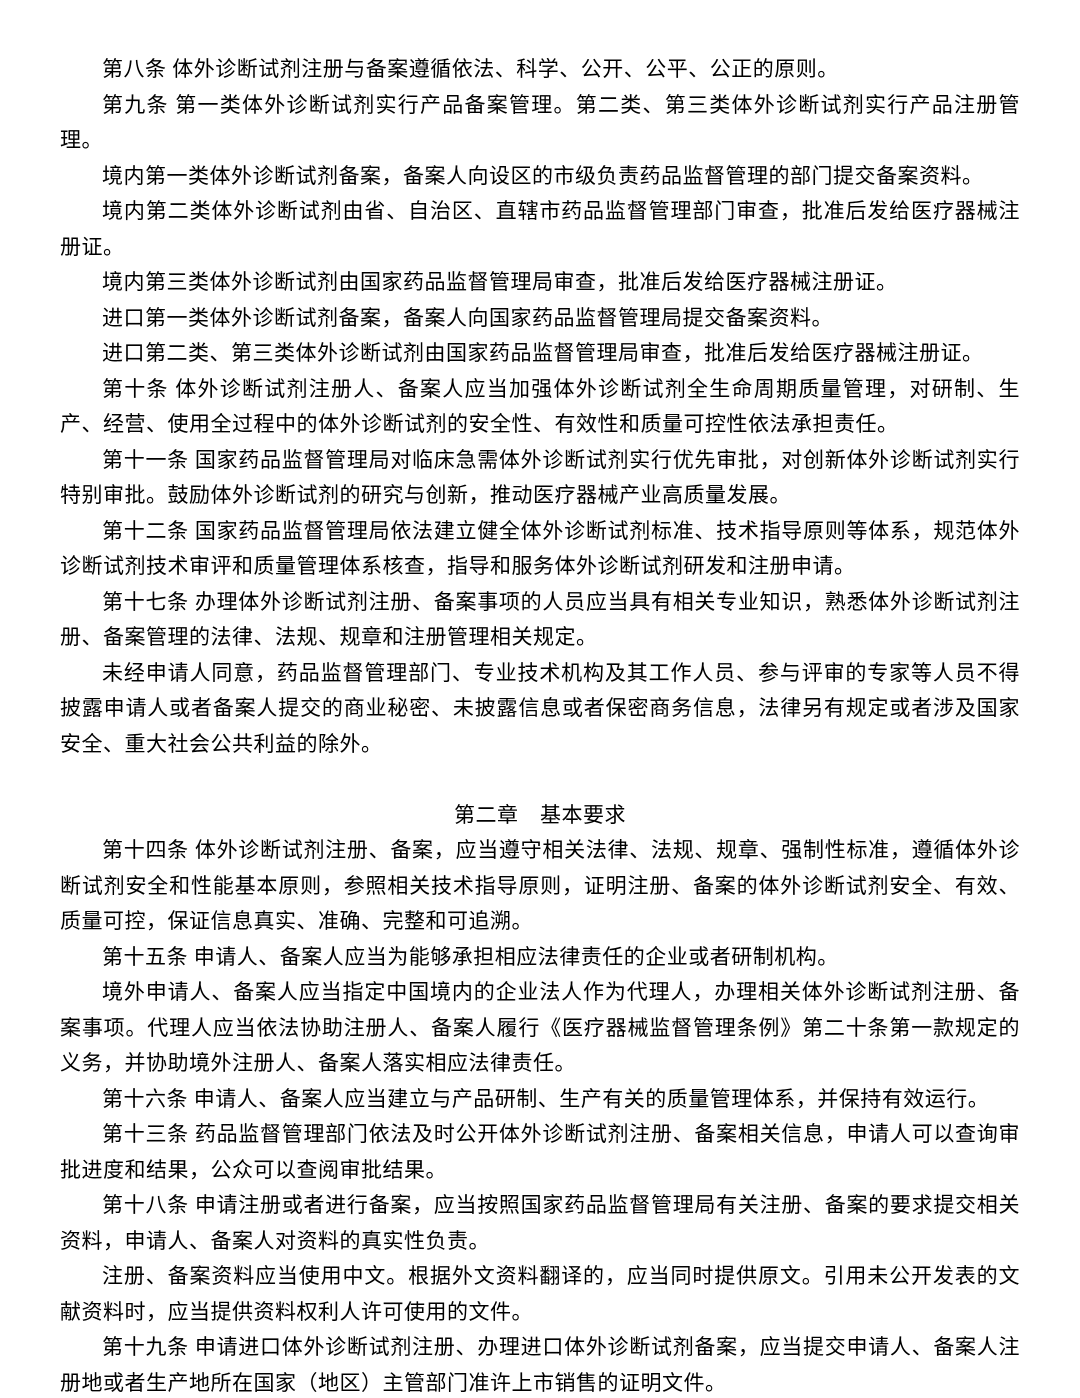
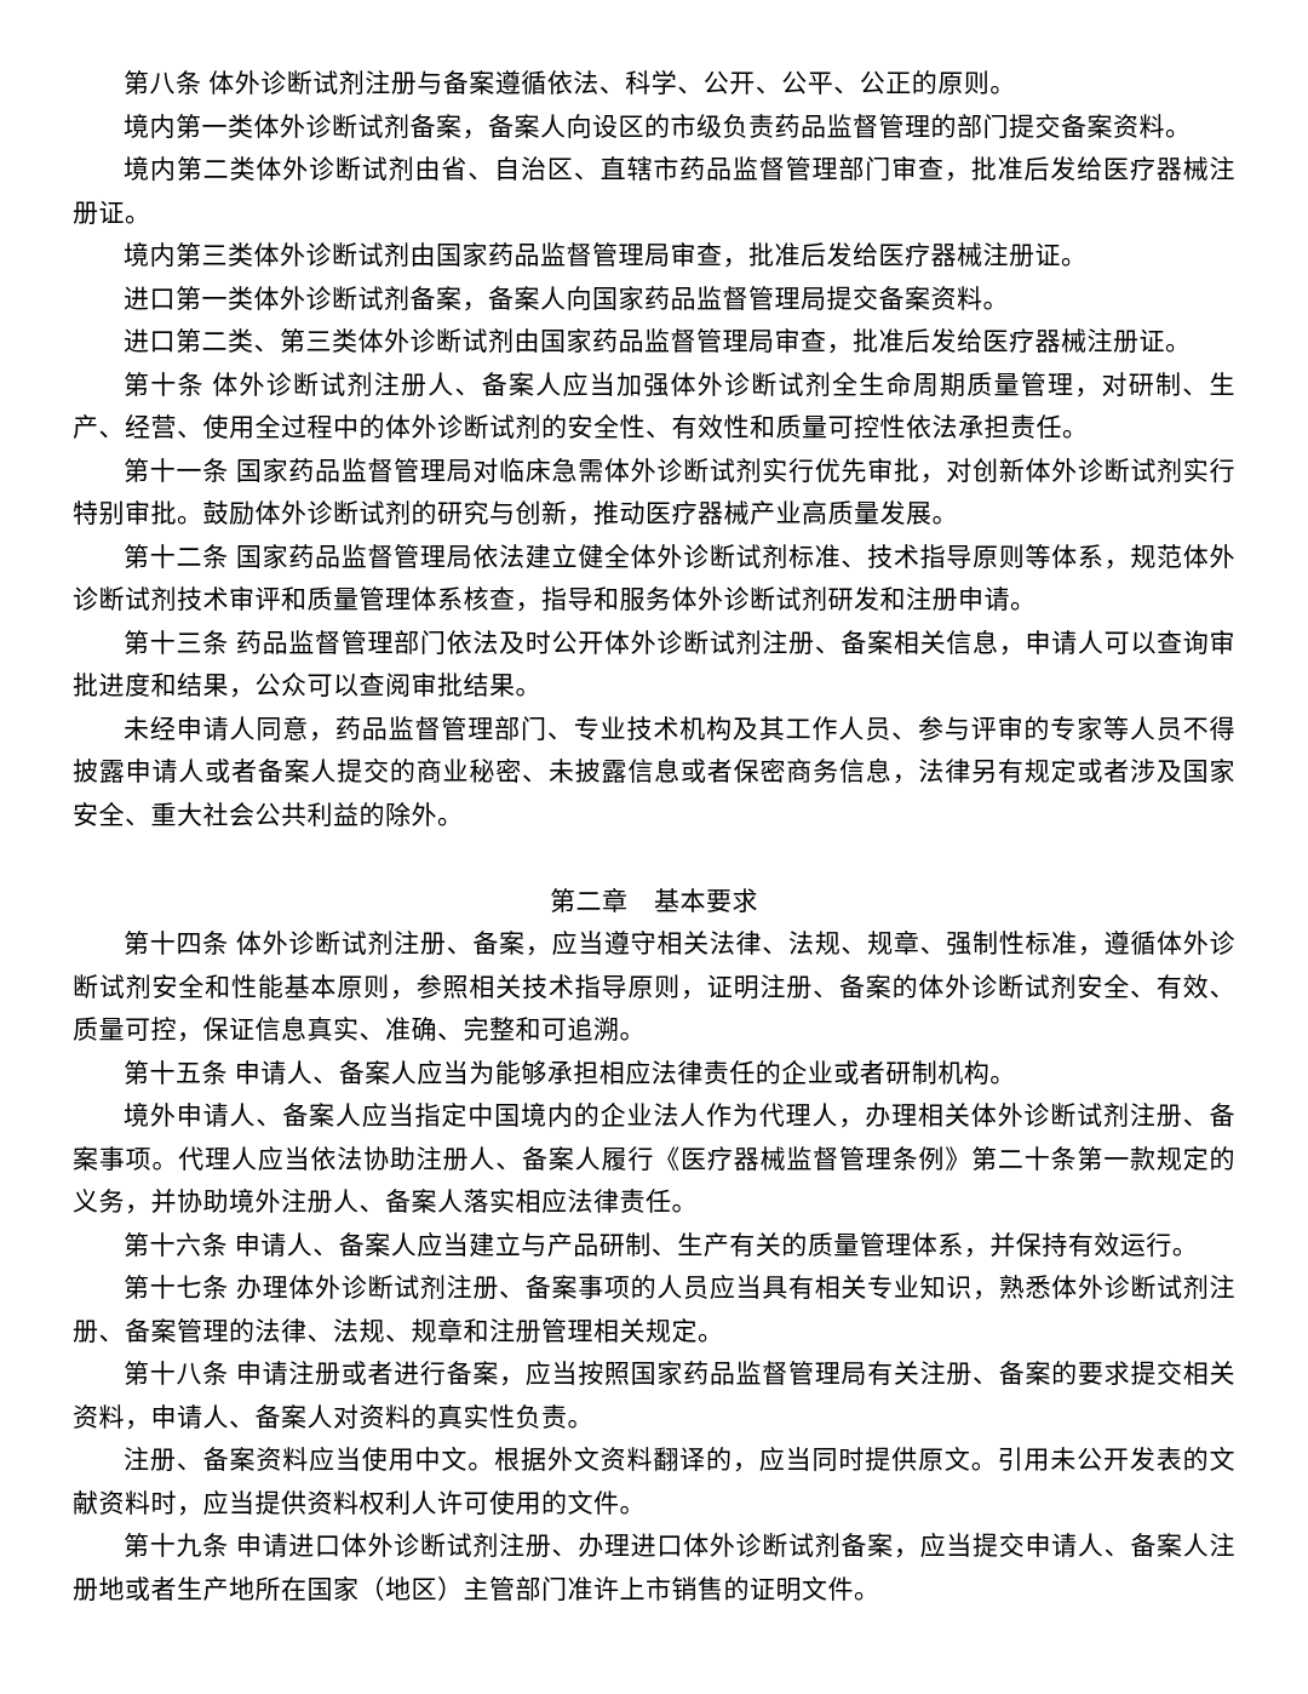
  第八条 体外诊断试剂注册与备案遵循依法、科学、公开、公平、公正的原则。
- 第九条 第一类体外诊断试剂实行产品备案管理。第二类、第三类体外诊断试剂实行产品注册管理。
  境内第一类体外诊断试剂备案，备案人向设区的市级负责药品监督管理的部门提交备案资料。
  境内第二类体外诊断试剂由省、自治区、直辖市药品监督管理部门审查，批准后发给医疗器械注册证。
  境内第三类体外诊断试剂由国家药品监督管理局审查，批准后发给医疗器械注册证。
  进口第一类体外诊断试剂备案，备案人向国家药品监督管理局提交备案资料。
  进口第二类、第三类体外诊断试剂由国家药品监督管理局审查，批准后发给医疗器械注册证。
  第十条 体外诊断试剂注册人、备案人应当加强体外诊断试剂全生命周期质量管理，对研制、生产、经营、使用全过程中的体外诊断试剂的安全性、有效性和质量可控性依法承担责任。
  第十一条 国家药品监督管理局对临床急需体外诊断试剂实行优先审批，对创新体外诊断试剂实行特别审批。鼓励体外诊断试剂的研究与创新，推动医疗器械产业高质量发展。
  第十二条 国家药品监督管理局依法建立健全体外诊断试剂标准、技术指导原则等体系，规范体外诊断试剂技术审评和质量管理体系核查，指导和服务体外诊断试剂研发和注册申请。
- 第十七条 办理体外诊断试剂注册、备案事项的人员应当具有相关专业知识，熟悉体外诊断试剂注册、备案管理的法律、法规、规章和注册管理相关规定。
+ 第十三条 药品监督管理部门依法及时公开体外诊断试剂注册、备案相关信息，申请人可以查询审批进度和结果，公众可以查阅审批结果。
  未经申请人同意，药品监督管理部门、专业技术机构及其工作人员、参与评审的专家等人员不得披露申请人或者备案人提交的商业秘密、未披露信息或者保密商务信息，法律另有规定或者涉及国家安全、重大社会公共利益的除外。
  第二章 基本要求
  第十四条 体外诊断试剂注册、备案，应当遵守相关法律、法规、规章、强制性标准，遵循体外诊断试剂安全和性能基本原则，参照相关技术指导原则，证明注册、备案的体外诊断试剂安全、有效、质量可控，保证信息真实、准确、完整和可追溯。
  第十五条 申请人、备案人应当为能够承担相应法律责任的企业或者研制机构。
  境外申请人、备案人应当指定中国境内的企业法人作为代理人，办理相关体外诊断试剂注册、备案事项。代理人应当依法协助注册人、备案人履行《医疗器械监督管理条例》第二十条第一款规定的义务，并协助境外注册人、备案人落实相应法律责任。
  第十六条 申请人、备案人应当建立与产品研制、生产有关的质量管理体系，并保持有效运行。
- 第十三条 药品监督管理部门依法及时公开体外诊断试剂注册、备案相关信息，申请人可以查询审批进度和结果，公众可以查阅审批结果。
+ 第十七条 办理体外诊断试剂注册、备案事项的人员应当具有相关专业知识，熟悉体外诊断试剂注册、备案管理的法律、法规、规章和注册管理相关规定。
  第十八条 申请注册或者进行备案，应当按照国家药品监督管理局有关注册、备案的要求提交相关资料，申请人、备案人对资料的真实性负责。
  注册、备案资料应当使用中文。根据外文资料翻译的，应当同时提供原文。引用未公开发表的文献资料时，应当提供资料权利人许可使用的文件。
  第十九条 申请进口体外诊断试剂注册、办理进口体外诊断试剂备案，应当提交申请人、备案人注册地或者生产地所在国家（地区）主管部门准许上市销售的证明文件。
